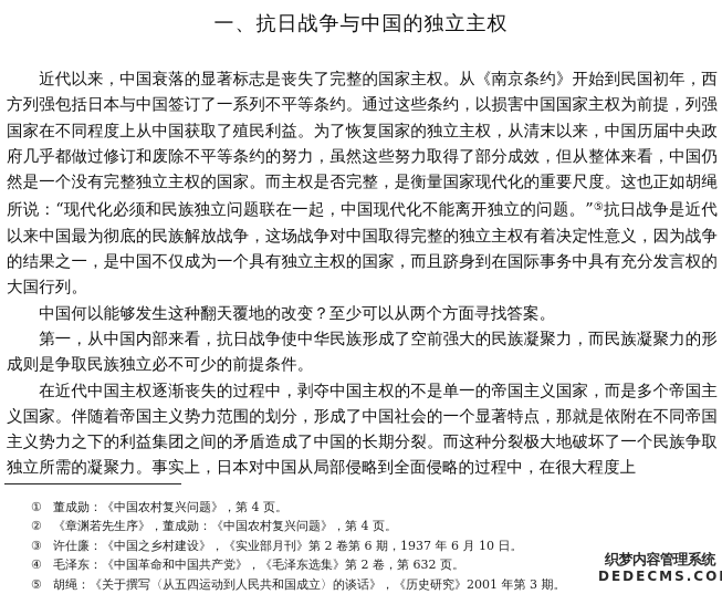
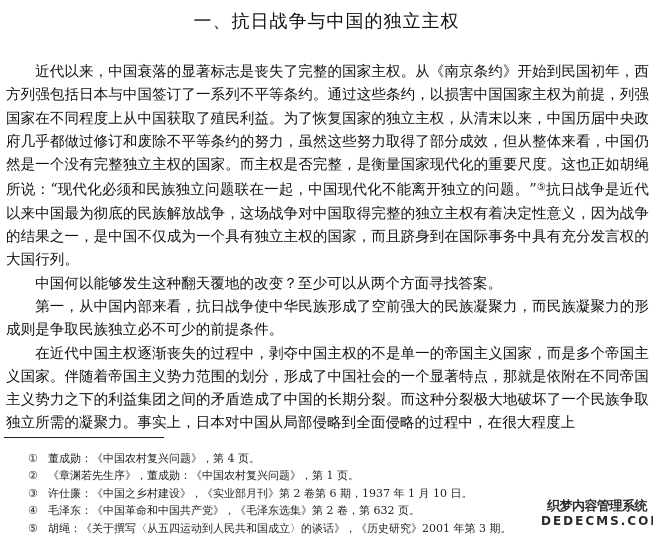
  一、抗日战争与中国的独立主权
  近代以来，中国衰落的显著标志是丧失了完整的国家主权。从《南京条约》开始到民国初年，西方列强包括日本与中国签订了一系列不平等条约。通过这些条约，以损害中国国家主权为前提，列强国家在不同程度上从中国获取了殖民利益。为了恢复国家的独立主权，从清末以来，中国历届中央政府几乎都做过修订和废除不平等条约的努力，虽然这些努力取得了部分成效，但从整体来看，中国仍然是一个没有完整独立主权的国家。而主权是否完整，是衡量国家现代化的重要尺度。这也正如胡绳所说：“现代化必须和民族独立问题联在一起，中国现代化不能离开独立的问题。”⑤抗日战争是近代以来中国最为彻底的民族解放战争，这场战争对中国取得完整的独立主权有着决定性意义，因为战争的结果之一，是中国不仅成为一个具有独立主权的国家，而且跻身到在国际事务中具有充分发言权的大国行列。
  中国何以能够发生这种翻天覆地的改变？至少可以从两个方面寻找答案。
  第一，从中国内部来看，抗日战争使中华民族形成了空前强大的民族凝聚力，而民族凝聚力的形成则是争取民族独立必不可少的前提条件。
  在近代中国主权逐渐丧失的过程中，剥夺中国主权的不是单一的帝国主义国家，而是多个帝国主义国家。伴随着帝国主义势力范围的划分，形成了中国社会的一个显著特点，那就是依附在不同帝国主义势力之下的利益集团之间的矛盾造成了中国的长期分裂。而这种分裂极大地破坏了一个民族争取独立所需的凝聚力。事实上，日本对中国从局部侵略到全面侵略的过程中，在很大程度上
  ①
  董成勋：《中国农村复兴问题》，第 4 页。
  ②
- 《章渊若先生序》，董成勋：《中国农村复兴问题》，第 4 页。
+ 《章渊若先生序》，董成勋：《中国农村复兴问题》，第 1 页。
  ③
- 许仕廉：《中国之乡村建设》，《实业部月刊》第 2 卷第 6 期，1937 年 6 月 10 日。
+ 许仕廉：《中国之乡村建设》，《实业部月刊》第 2 卷第 6 期，1937 年 1 月 10 日。
  ④
  毛泽东：《中国革命和中国共产党》，《毛泽东选集》第 2 卷，第 632 页。
  ⑤
  胡绳：《关于撰写〈从五四运动到人民共和国成立〉的谈话》，《历史研究》2001 年第 3 期。
  织梦内容管理系统
  DEDECMS.CO
